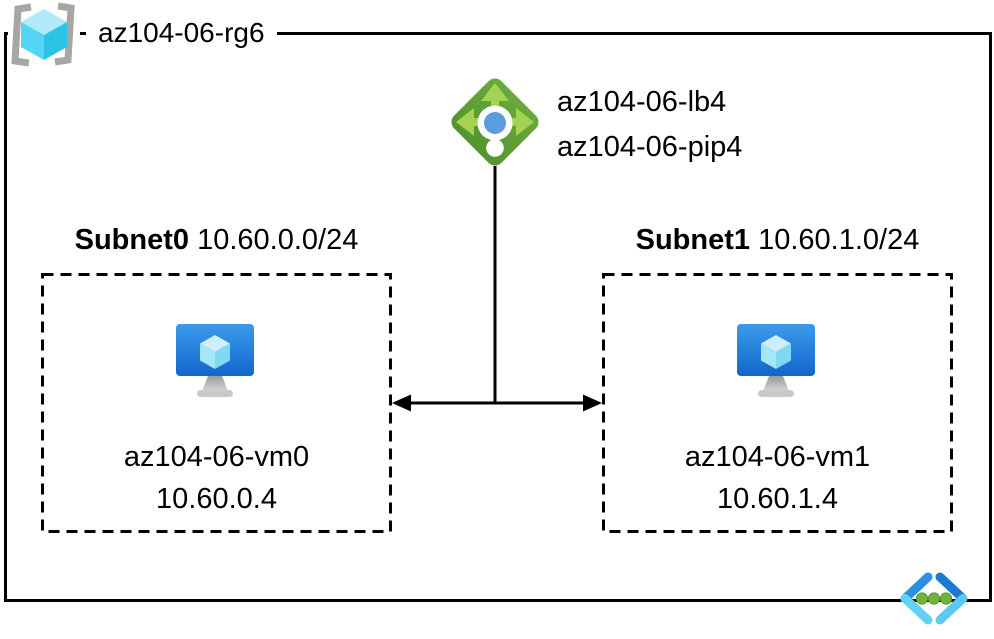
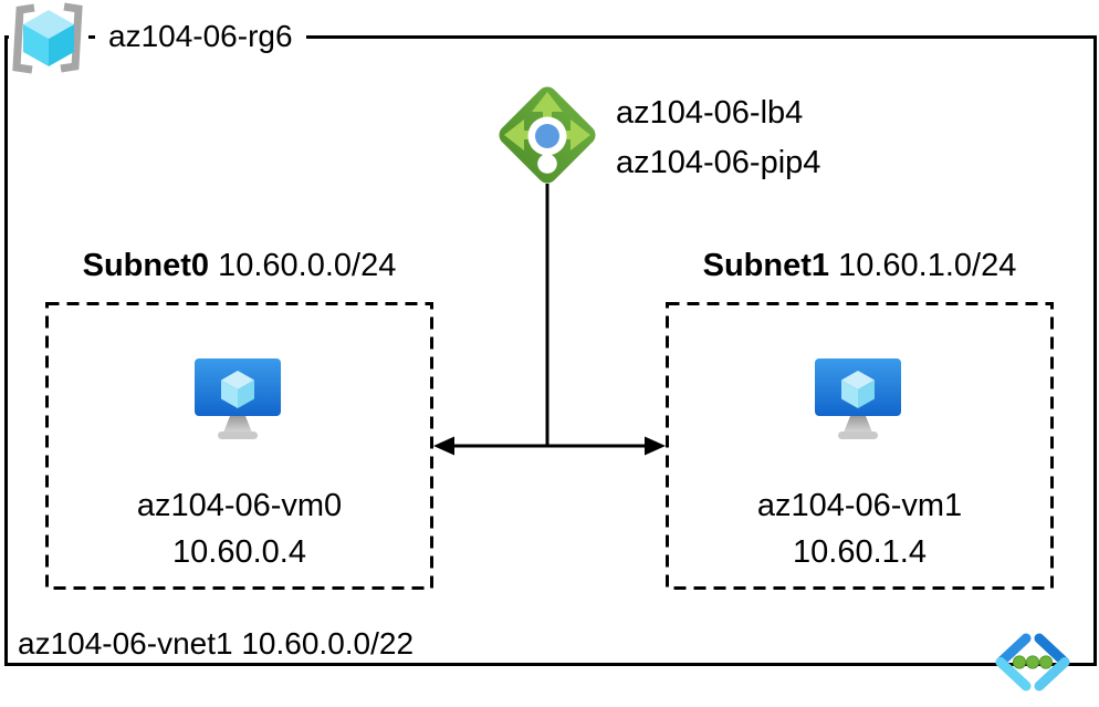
  az104-06-rg6
  az104-06-lb4
  az104-06-pip4
  Subnet0 10.60.0.0/24
  az104-06-vm0
  10.60.0.4
  Subnet1 10.60.1.0/24
  az104-06-vm1
  10.60.1.4
+ az104-06-vnet1 10.60.0.0/22
